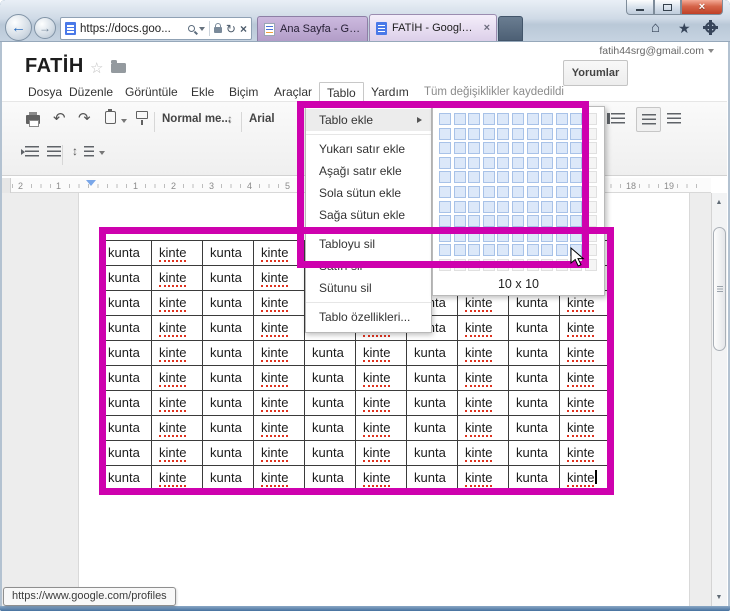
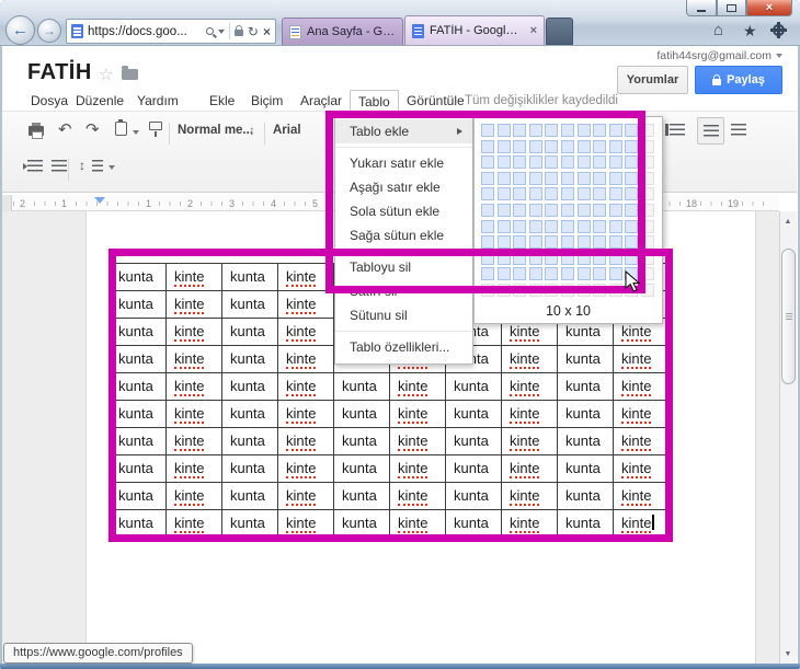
  ×
  ←
  →
  https://docs.goo...
  ↻
  ×
  ×
  ⌂
  ★
  fatih44srg@gmail.com
  FATİH
  ☆
  Yorumlar
+ Paylaş
  Dosya
  Düzenle
- Görüntüle
+ Yardım
  Ekle
  Biçim
  Araçlar
  Tablo
- Yardım
+ Görüntüle
  Tüm değişiklikler kaydedildi
  ↶
  ↷
  Normal me...
  ↕
  Arial
  ↕
  2
  1
  1
  2
  3
  4
  5
  18
  19
  kunta
  kinte
  kunta
  kinte
  kunta
  kinte
  kunta
  kinte
  kunta
  kinte
  kunta
  kinte
  kinte
  kunta
  kinte
  kunta
  kinte
  kunta
  kinte
  kinte
  kunta
  kinte
  kunta
  kinte
  kunta
  kinte
  kunta
  kinte
  kunta
  kinte
  kunta
  kinte
  kunta
  kinte
  kunta
  kinte
  kunta
  kinte
  kunta
  kinte
  kunta
  kinte
  kunta
  kinte
  kunta
  kinte
  kunta
  kinte
  kunta
  kinte
  kunta
  kinte
  kunta
  kinte
  kunta
  kinte
  kunta
  kinte
  kunta
  kinte
  kunta
  kinte
  kunta
  kinte
  kunta
  kinte
  kunta
  kinte
  kunta
  kinte
  kunta
  kinte
  kunta
  kinte
  kunta
  kinte
  kunta
  kinte
  kunta
  kinte
  kunta
  kinte
  Tablo ekle
  Yukarı satır ekle
  Aşağı satır ekle
  Sola sütun ekle
  Sağa sütun ekle
  Tabloyu sil
  Satırı sil
  Sütunu sil
  Tablo özellikleri...
  10 x 10
  https://www.google.com/profiles
